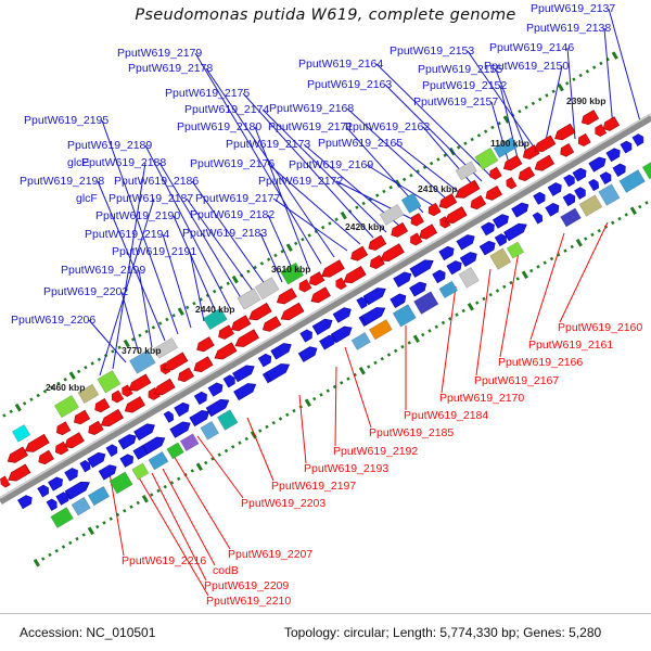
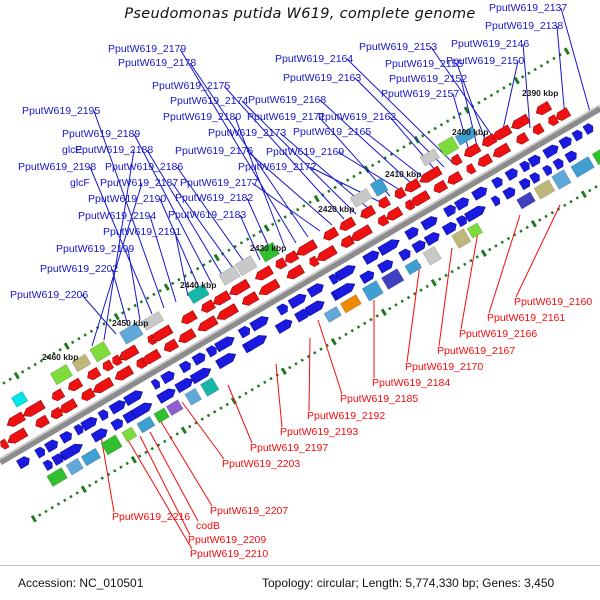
  Pseudomonas putida W619, complete genome
  2390 kbp
- 1100 kbp
+ 2400 kbp
  2410 kbp
  2420 kbp
- 3610 kbp
+ 2430 kbp
  2440 kbp
- 3770 kbp
+ 2450 kbp
  2460 kbp
  PputW619_2137
  PputW619_2138
  PputW619_2146
  PputW619_2150
  PputW619_2153
  PputW619_2155
  PputW619_2152
  PputW619_2157
  PputW619_2164
  PputW619_2163
  PputW619_2162
  PputW619_2165
  PputW619_2168
  PputW619_2169
  PputW619_2171
  PputW619_2172
  PputW619_2173
  PputW619_2174
  PputW619_2175
  PputW619_2176
  PputW619_2177
  PputW619_2178
  PputW619_2179
  PputW619_2180
  PputW619_2182
  PputW619_2183
  PputW619_2186
  PputW619_2187
  PputW619_2188
  PputW619_2189
  PputW619_2190
  PputW619_2191
  PputW619_2194
  PputW619_2195
  PputW619_2198
  PputW619_2199
  PputW619_2202
  PputW619_2206
  glcE
  glcF
  PputW619_2160
  PputW619_2161
  PputW619_2166
  PputW619_2167
  PputW619_2170
  PputW619_2184
  PputW619_2185
  PputW619_2192
  PputW619_2193
  PputW619_2197
  PputW619_2203
  PputW619_2207
  PputW619_2216
  codB
  PputW619_2209
  PputW619_2210
  Accession: NC_010501
- Topology: circular; Length: 5,774,330 bp; Genes: 5,280
+ Topology: circular; Length: 5,774,330 bp; Genes: 3,450
